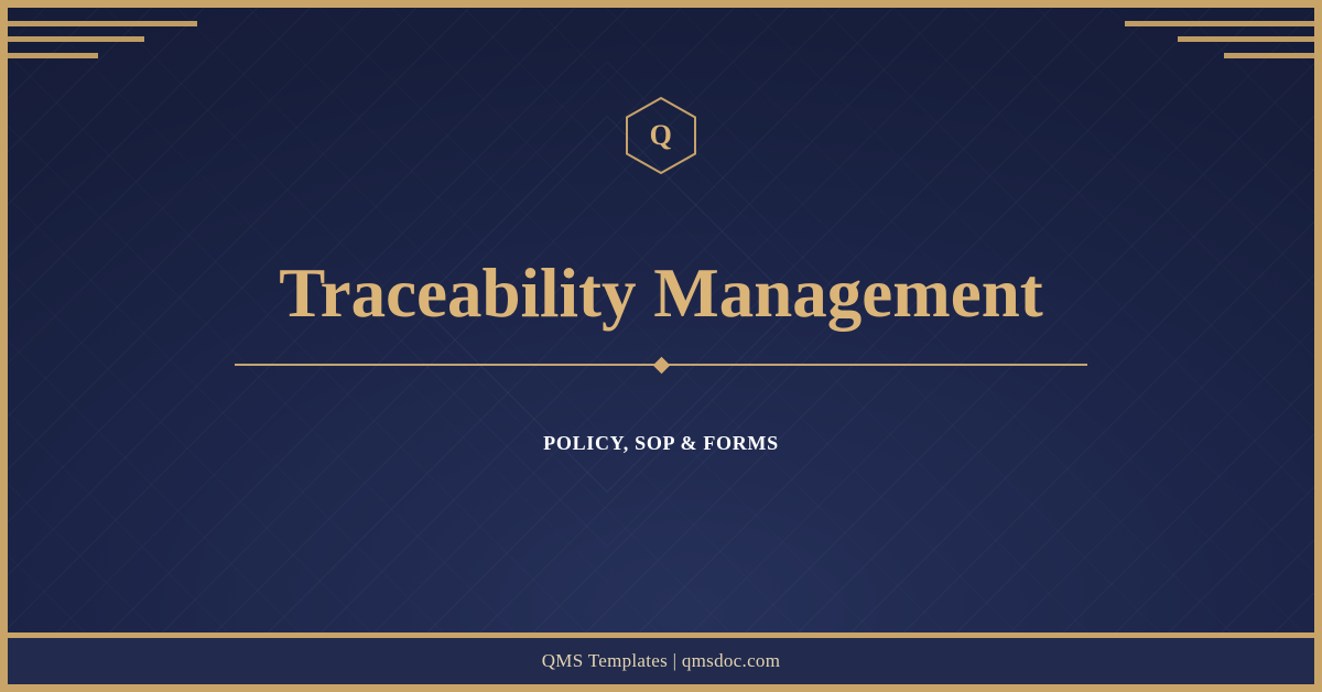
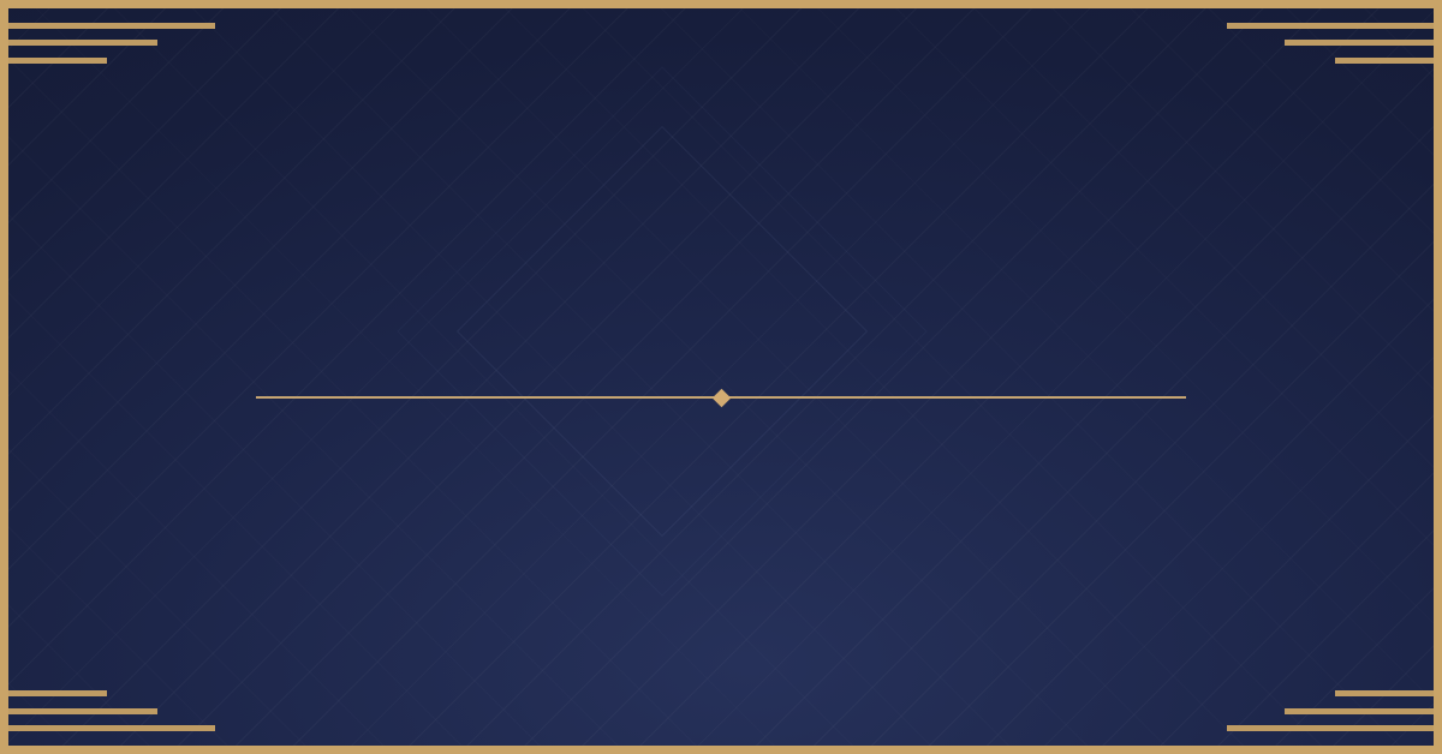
- Q
- Traceability Management
- POLICY, SOP & FORMS
- QMS Templates | qmsdoc.com
